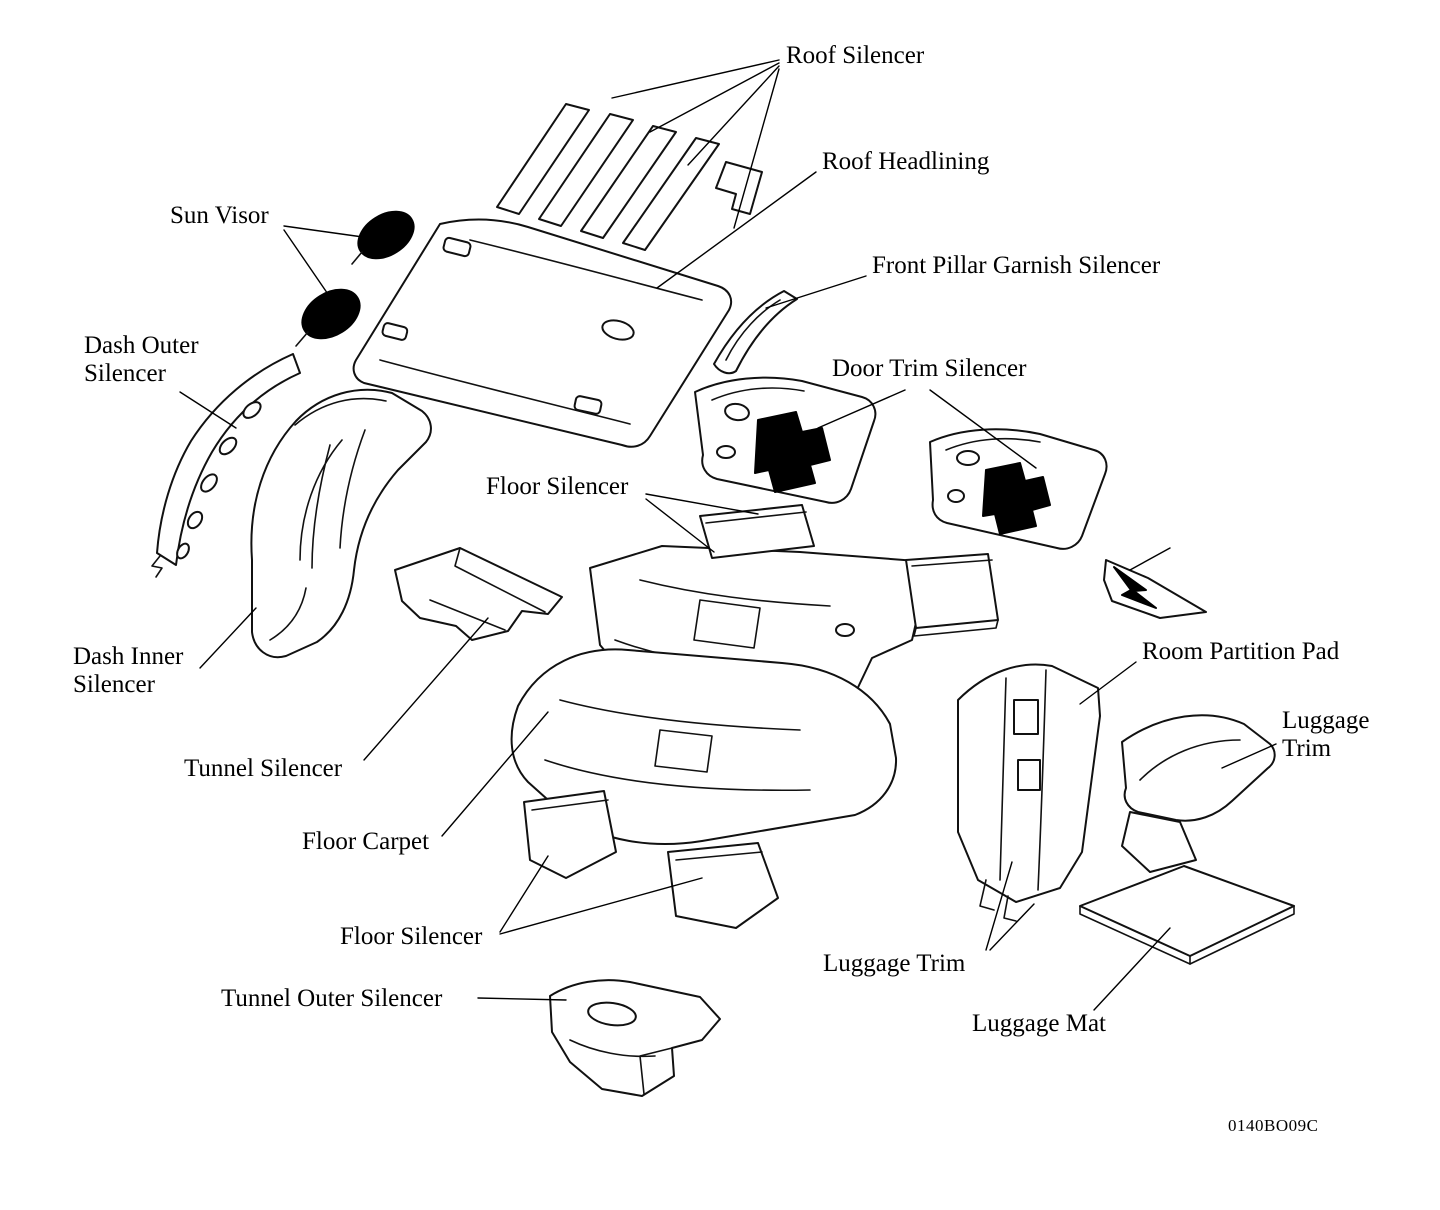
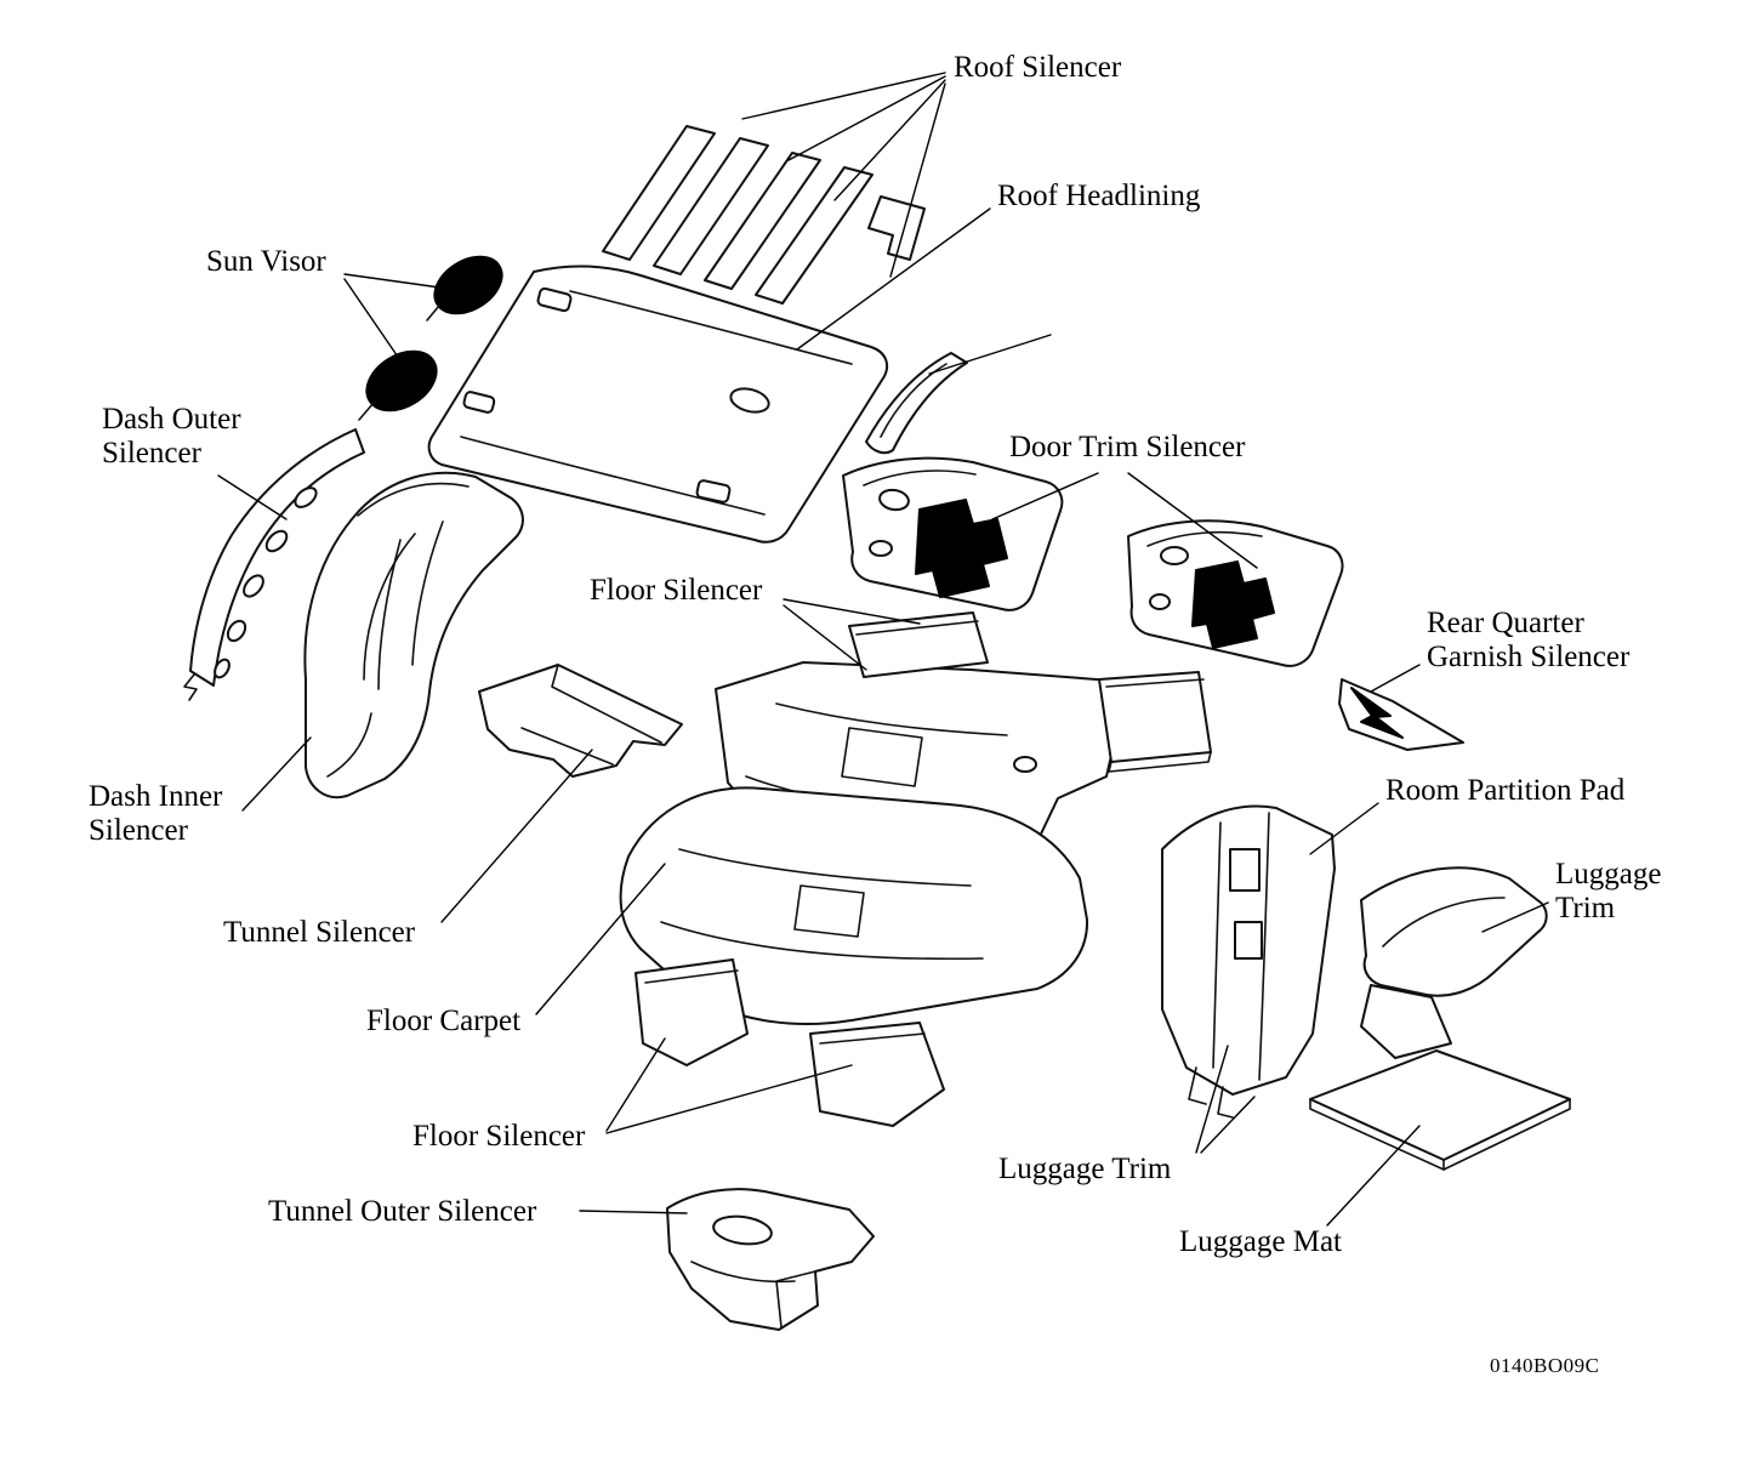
  Roof Silencer
  Roof Headlining
  Sun Visor
- Front Pillar Garnish Silencer
  Dash Outer
  Silencer
  Door Trim Silencer
  Floor Silencer
+ Rear Quarter
+ Garnish Silencer
  Dash Inner
  Silencer
  Room Partition Pad
  Luggage
  Trim
  Tunnel Silencer
  Floor Carpet
  Floor Silencer
  Luggage Trim
  Tunnel Outer Silencer
  Luggage Mat
  0140BO09C
